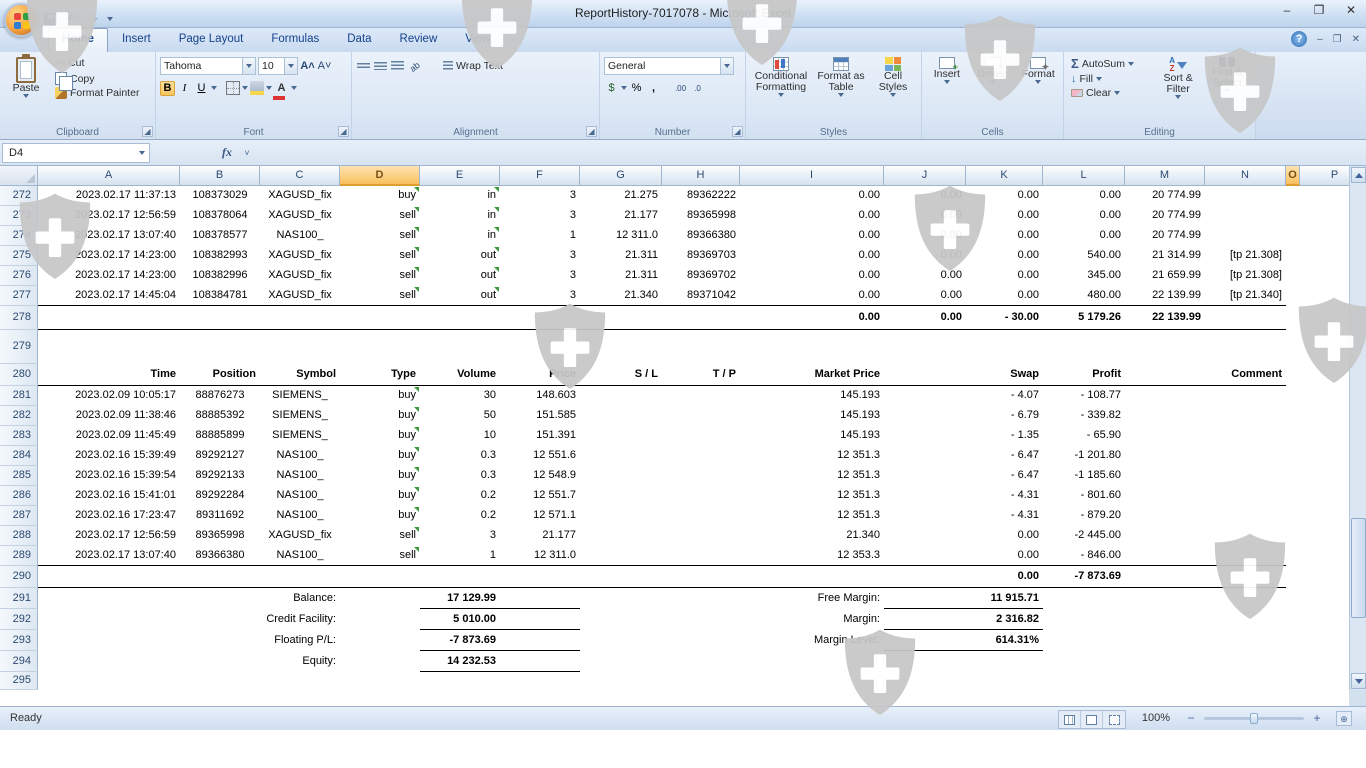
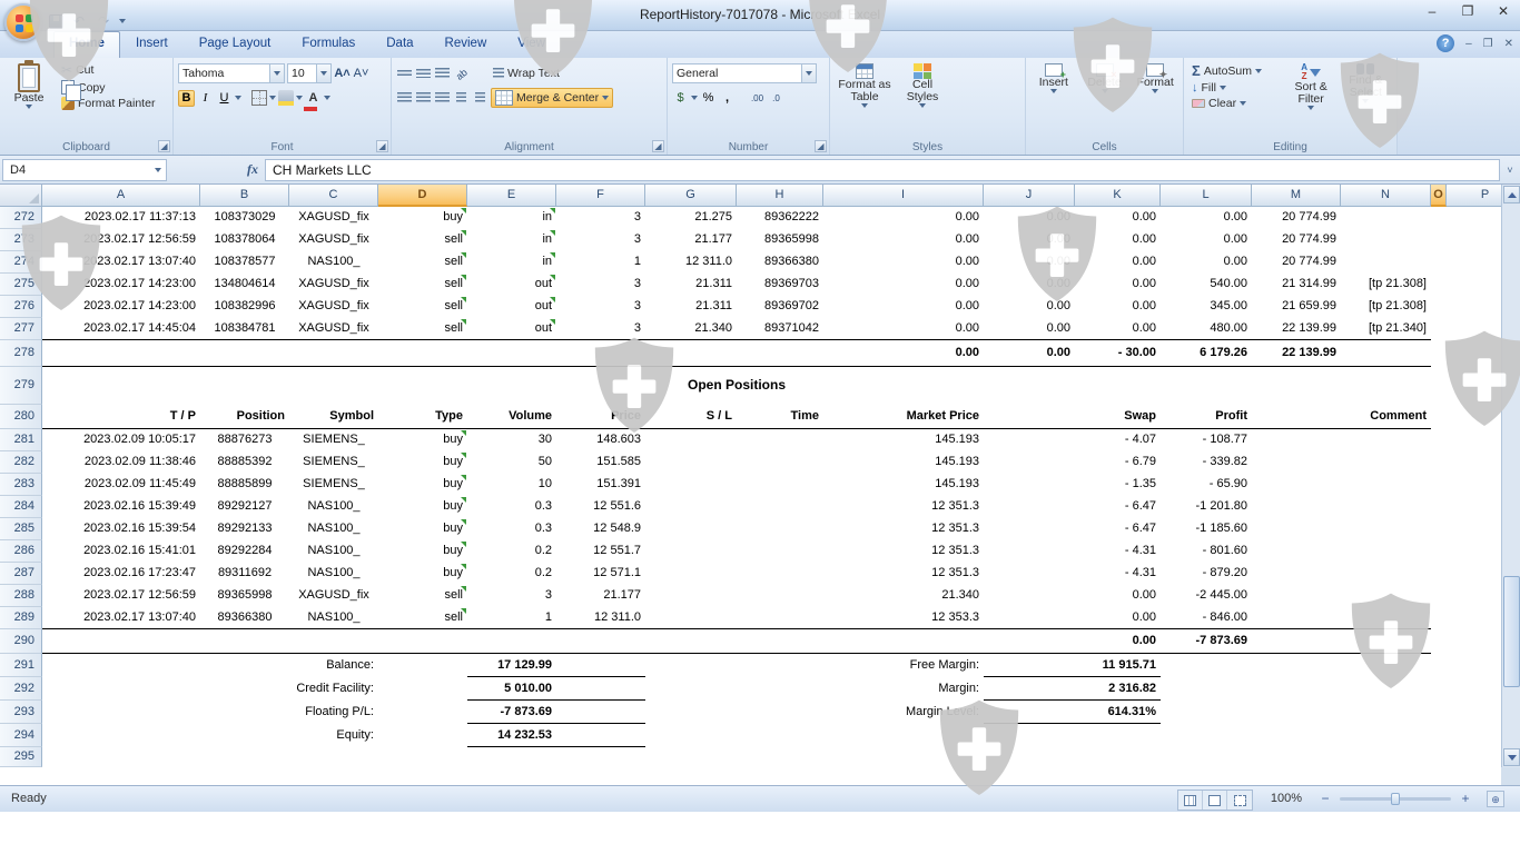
  –
  ❐
  ✕
  Insert
  Page Layout
  Formulas
  Data
  Review
  ?
  –
  ❐
  ✕
  Paste
  Copy
  Format Painter
  Clipboard
  ◢
  Tahoma
  10
  A˄
  A˅
  B
  I
  U
  A
  Font
  ◢
  Wrap Te
+ Merge & Center
  Alignment
  ◢
  General
  $
  %
  ,
  .00
  .0
  Number
  ◢
- Conditional Formatting
  Format as Table
  Cell Styles
  Styles
  +
  Insert
  ✦
  ormat
  Cells
  Σ
  AutoSum
  ↓
  Fill
  Clear
  A
  Z
  Sort & Filter
  Editing
  D4
  fx
+ CH Markets LLC
  ˅
  A
  B
  C
  D
  E
  F
  G
  H
  I
  J
  K
  L
  M
  N
  O
  P
  272
  2023.02.17 11:37:13
  108373029
  XAGUSD_fix
  buy
  in
  3
  21.275
  89362222
  0.00
  0.00
  0.00
  20 774.99
  23.02.17 12:56:59
  108378064
  XAGUSD_fix
  sell
  in
  3
  21.177
  89365998
  0.00
  0.00
  0.00
  20 774.99
  23.02.17 13:07:40
  108378577
  NAS100_
  sell
  in
  1
  12 311.0
  89366380
  0.00
  0.00
  0.00
  20 774.99
  275
  023.02.17 14:23:00
- 108382993
+ 134804614
  XAGUSD_fix
  sell
  out
  3
  21.311
  89369703
  0.00
  0.00
  540.00
  21 314.99
  [tp 21.308]
  276
  2023.02.17 14:23:00
  108382996
  XAGUSD_fix
  sell
  out
  3
  21.311
  89369702
  0.00
  0.00
  0.00
  345.00
  21 659.99
  [tp 21.308]
  277
  2023.02.17 14:45:04
  108384781
  XAGUSD_fix
  sell
  out
  3
  21.340
  89371042
  0.00
  0.00
  0.00
  480.00
  22 139.99
  [tp 21.340]
  278
  0.00
  0.00
  - 30.00
- 5 179.26
+ 6 179.26
  22 139.99
  279
+ Open Positions
  280
- Time
+ T / P
  Position
  Symbol
  Type
  Volume
  S / L
- T / P
+ Time
  Market Price
  Swap
  Profit
  Comment
  281
  2023.02.09 10:05:17
  88876273
  SIEMENS_
  buy
  30
  148.603
  145.193
  - 4.07
  - 108.77
  282
  2023.02.09 11:38:46
  88885392
  SIEMENS_
  buy
  50
  151.585
  145.193
  - 6.79
  - 339.82
  283
  2023.02.09 11:45:49
  88885899
  SIEMENS_
  buy
  10
  151.391
  145.193
  - 1.35
  - 65.90
  284
  2023.02.16 15:39:49
  89292127
  NAS100_
  buy
  0.3
  12 551.6
  12 351.3
  - 6.47
  -1 201.80
  285
  2023.02.16 15:39:54
  89292133
  NAS100_
  buy
  0.3
  12 548.9
  12 351.3
  - 6.47
  -1 185.60
  286
  2023.02.16 15:41:01
  89292284
  NAS100_
  buy
  0.2
  12 551.7
  12 351.3
  - 4.31
  - 801.60
  287
  2023.02.16 17:23:47
  89311692
  NAS100_
  buy
  0.2
  12 571.1
  12 351.3
  - 4.31
  - 879.20
  288
  2023.02.17 12:56:59
  89365998
  XAGUSD_fix
  sell
  3
  21.177
  21.340
  0.00
  -2 445.00
  289
  2023.02.17 13:07:40
  89366380
  NAS100_
  sell
  1
  12 311.0
  12 353.3
  0.00
  - 846.00
  290
  0.00
  -7 873.69
  291
  Balance:
  17 129.99
  Free Margin:
  11 915.71
  292
  Credit Facility:
  5 010.00
  Margin:
  2 316.82
  293
  Floating P/L:
  -7 873.69
  614.31%
  294
  Equity:
  14 232.53
  295
  Ready
  100%
  −
  +
  ⊕
